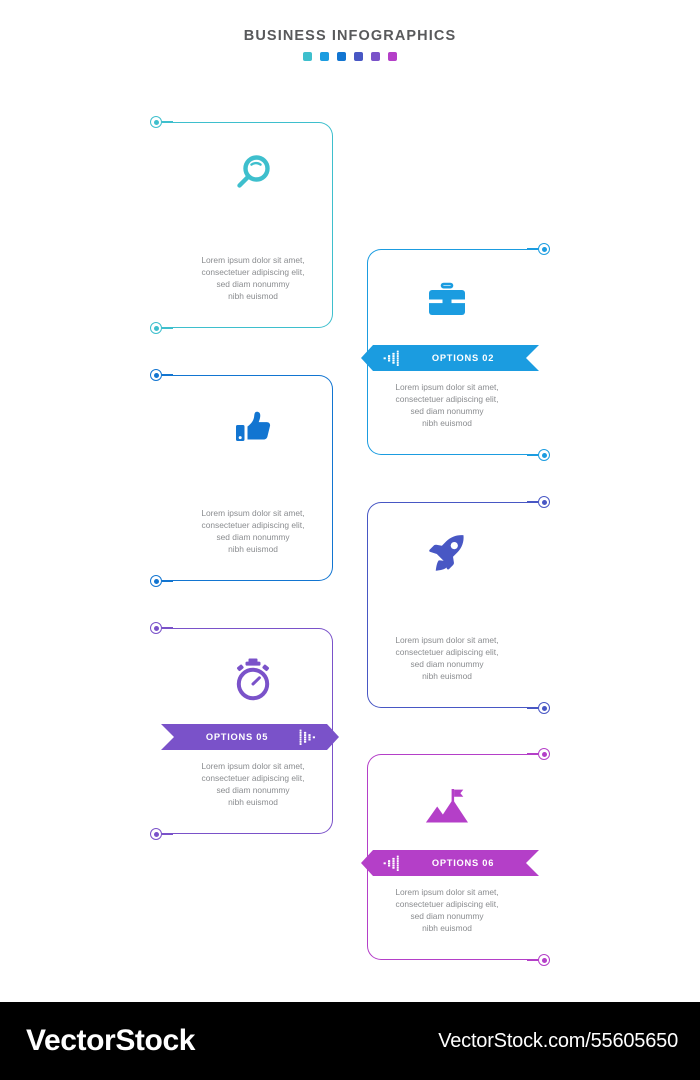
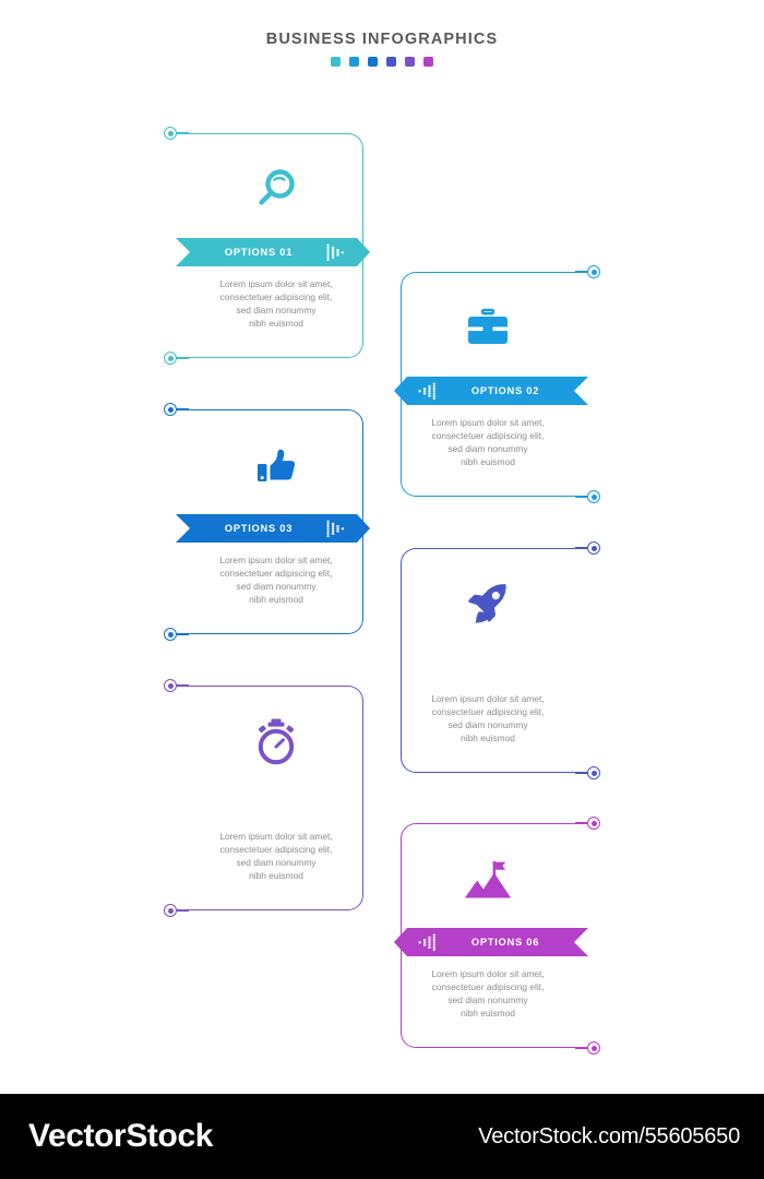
  BUSINESS INFOGRAPHICS
+ OPTIONS 01
  Lorem ipsum dolor sit amet,
  consectetuer adipiscing elit,
  sed diam nonummy
  nibh euismod
  OPTIONS 02
  Lorem ipsum dolor sit amet,
  consectetuer adipiscing elit,
  sed diam nonummy
  nibh euismod
+ OPTIONS 03
  Lorem ipsum dolor sit amet,
  consectetuer adipiscing elit,
  sed diam nonummy
  nibh euismod
  Lorem ipsum dolor sit amet,
  consectetuer adipiscing elit,
  sed diam nonummy
  nibh euismod
- OPTIONS 05
  Lorem ipsum dolor sit amet,
  consectetuer adipiscing elit,
  sed diam nonummy
  nibh euismod
  OPTIONS 06
  Lorem ipsum dolor sit amet,
  consectetuer adipiscing elit,
  sed diam nonummy
  nibh euismod
  VectorStock
  VectorStock.com/55605650
